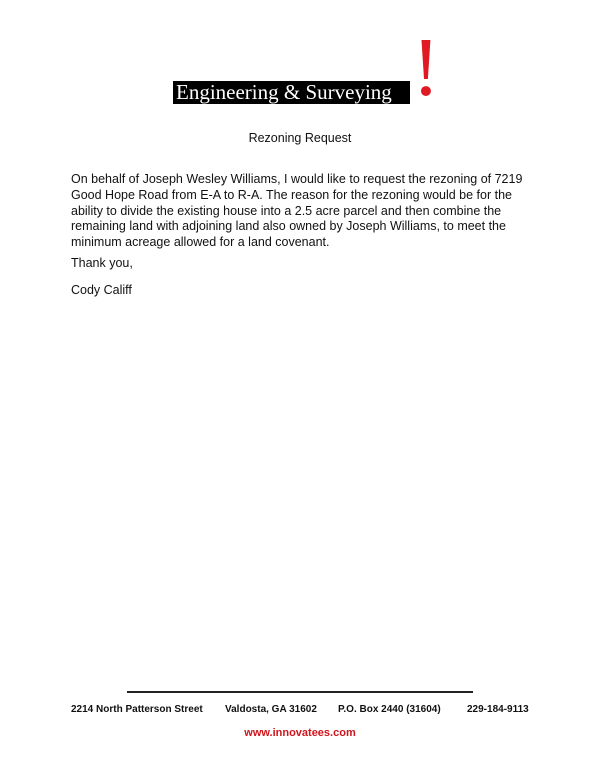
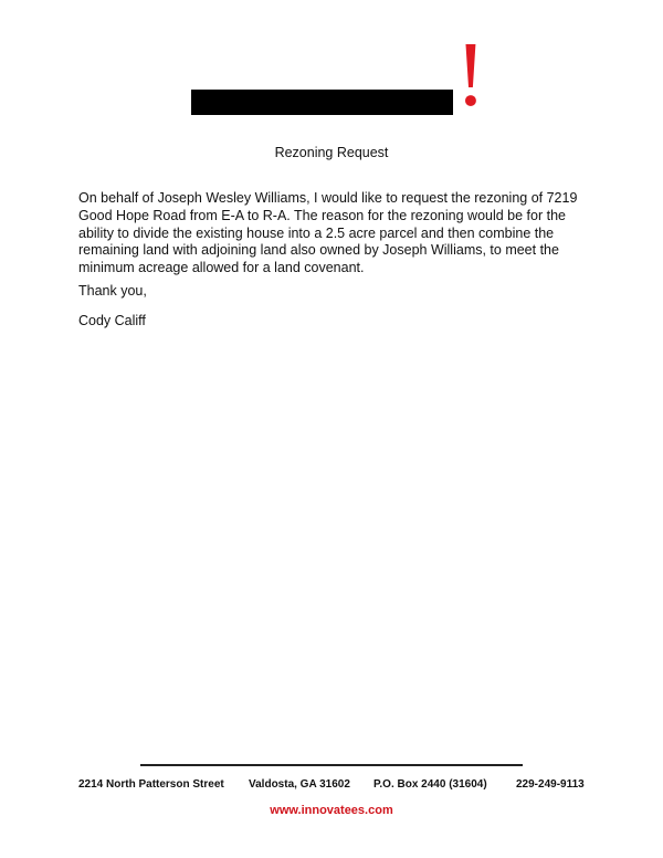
- Engineering & Surveying
  !
  Rezoning Request
  On behalf of Joseph Wesley Williams, I would like to request the rezoning of 7219 Good Hope Road from E-A to R-A. The reason for the rezoning would be for the ability to divide the existing house into a 2.5 acre parcel and then combine the remaining land with adjoining land also owned by Joseph Williams, to meet the minimum acreage allowed for a land covenant.
  Thank you,
  Cody Califf
  2214 North Patterson Street
  Valdosta, GA 31602
  P.O. Box 2440 (31604)
- 229-184-9113
+ 229-249-9113
  www.innovatees.com
